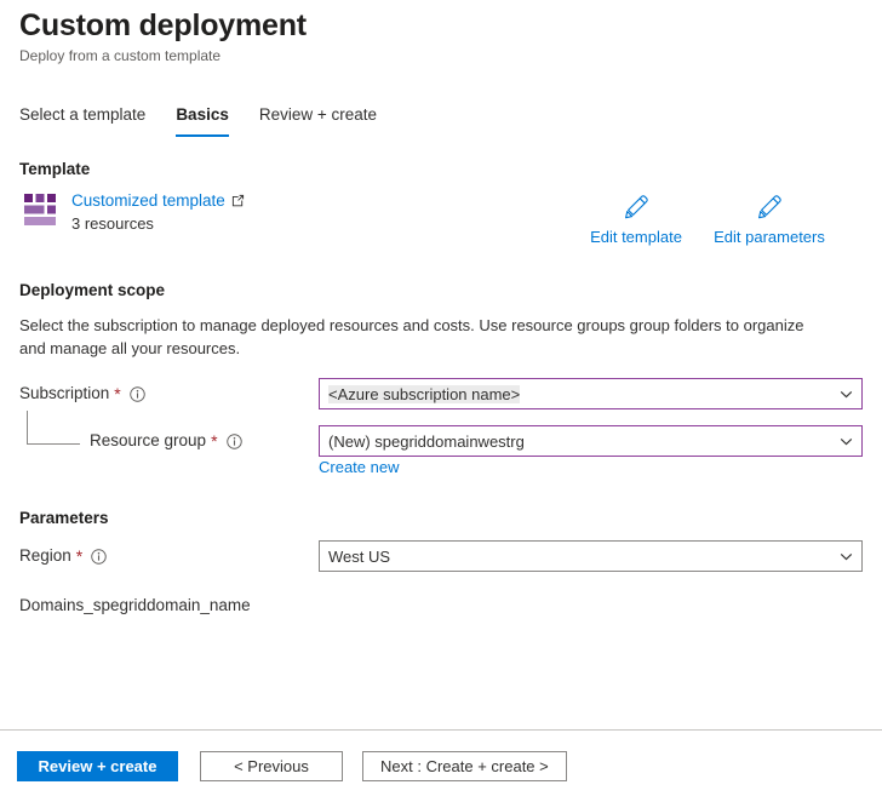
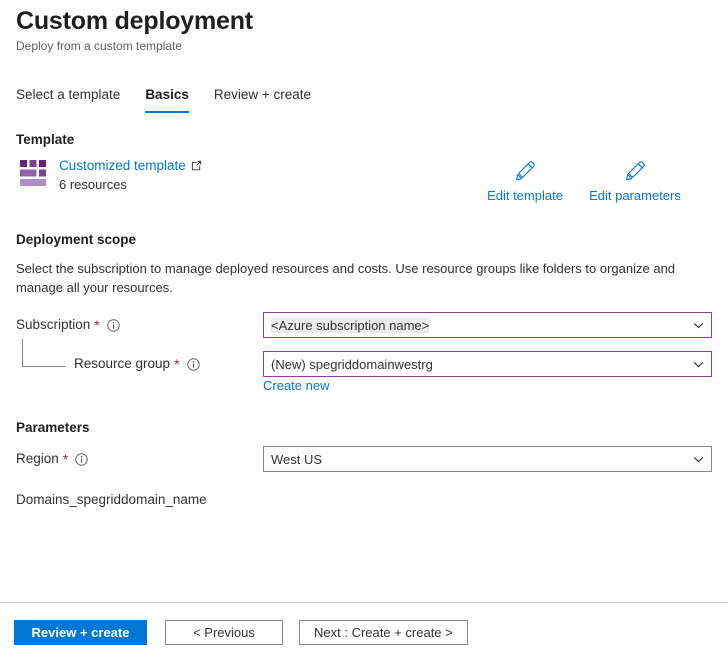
  Custom deployment
  Deploy from a custom template
  Select a template
  Basics
  Review + create
  Template
  Customized template
- 3 resources
+ 6 resources
  Edit template
  Edit parameters
  Deployment scope
- Select the subscription to manage deployed resources and costs. Use resource groups group folders to organize and manage all your resources.
+ Select the subscription to manage deployed resources and costs. Use resource groups like folders to organize and manage all your resources.
  Subscription
  *
  <Azure subscription name>
  Resource group
  *
  (New) spegriddomainwestrg
  Create new
  Parameters
  Region
  *
  West US
  Domains_spegriddomain_name
  Review + create
  < Previous
  Next : Create + create >
